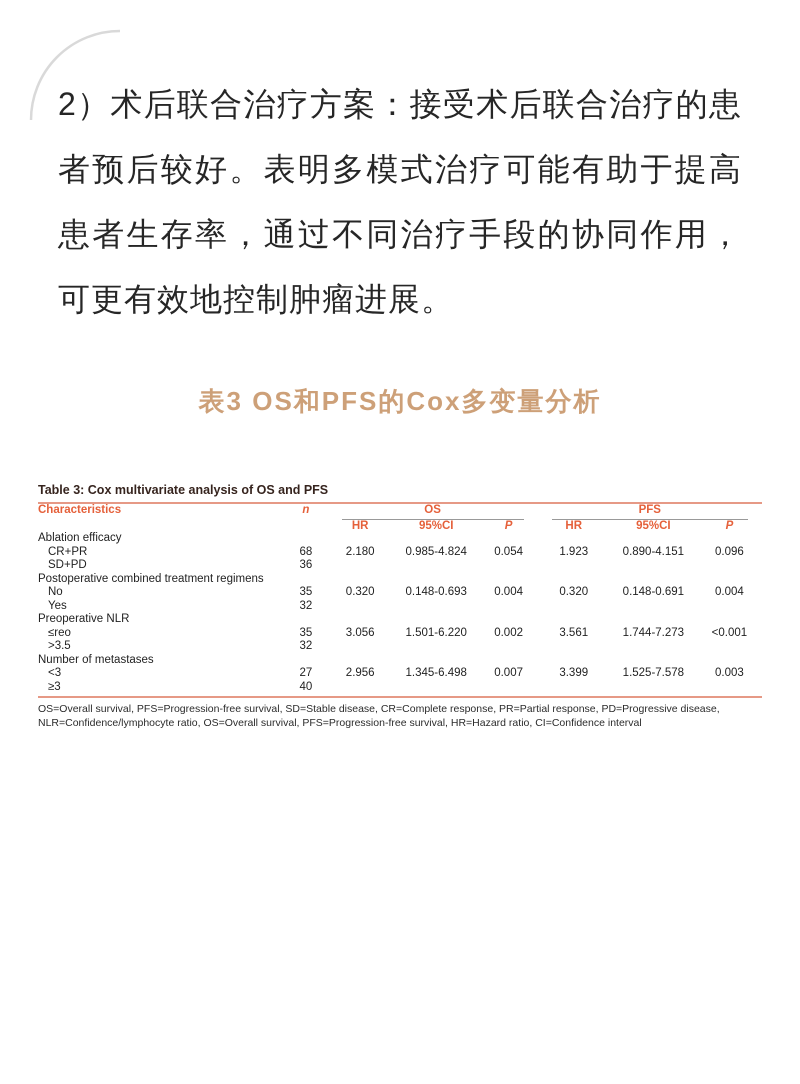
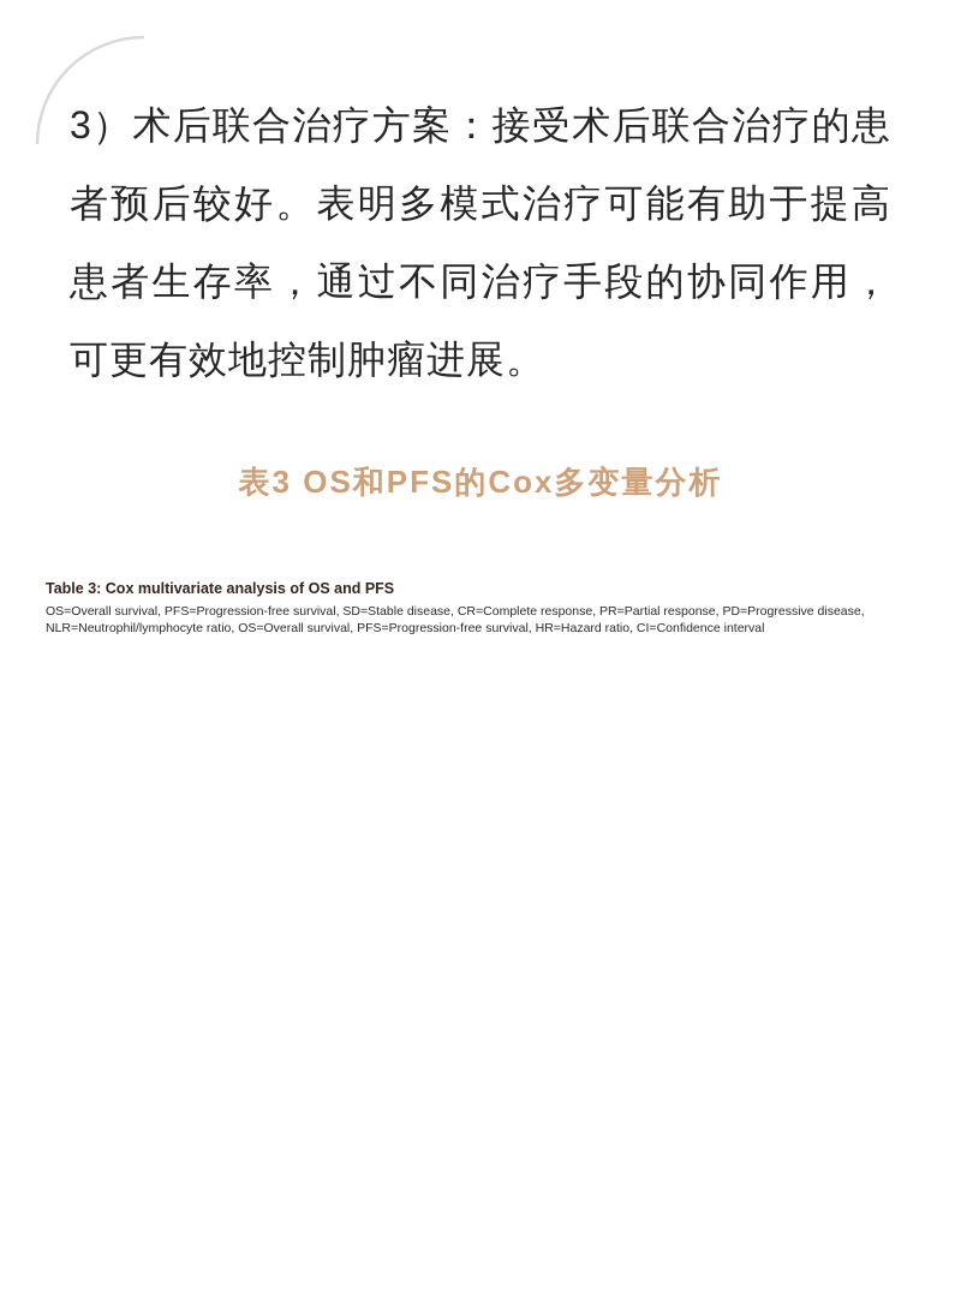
- 2）术后联合治疗方案：接受术后联合治疗的患者预后较好。表明多模式治疗可能有助于提高患者生存率，通过不同治疗手段的协同作用，可更有效地控制肿瘤进展。
+ 3）术后联合治疗方案：接受术后联合治疗的患者预后较好。表明多模式治疗可能有助于提高患者生存率，通过不同治疗手段的协同作用，可更有效地控制肿瘤进展。
  表3 OS和PFS的Cox多变量分析
  Table 3: Cox multivariate analysis of OS and PFS
- Characteristics	n	OS	PFS
- HR	95%CI	P	HR	95%CI	P
- Ablation efficacy
- CR+PR	68	2.180	0.985-4.824	0.054	1.923	0.890-4.151	0.096
- SD+PD	36
- Postoperative combined treatment regimens
- No	35	0.320	0.148-0.693	0.004	0.320	0.148-0.691	0.004
- Yes	32
- Preoperative NLR
- ≤reo	35	3.056	1.501-6.220	0.002	3.561	1.744-7.273	<0.001
- >3.5	32
- Number of metastases
- <3	27	2.956	1.345-6.498	0.007	3.399	1.525-7.578	0.003
- ≥3	40
- OS=Overall survival, PFS=Progression-free survival, SD=Stable disease, CR=Complete response, PR=Partial response, PD=Progressive disease, NLR=Confidence/lymphocyte ratio, OS=Overall survival, PFS=Progression-free survival, HR=Hazard ratio, CI=Confidence interval
+ OS=Overall survival, PFS=Progression-free survival, SD=Stable disease, CR=Complete response, PR=Partial response, PD=Progressive disease, NLR=Neutrophil/lymphocyte ratio, OS=Overall survival, PFS=Progression-free survival, HR=Hazard ratio, CI=Confidence interval
